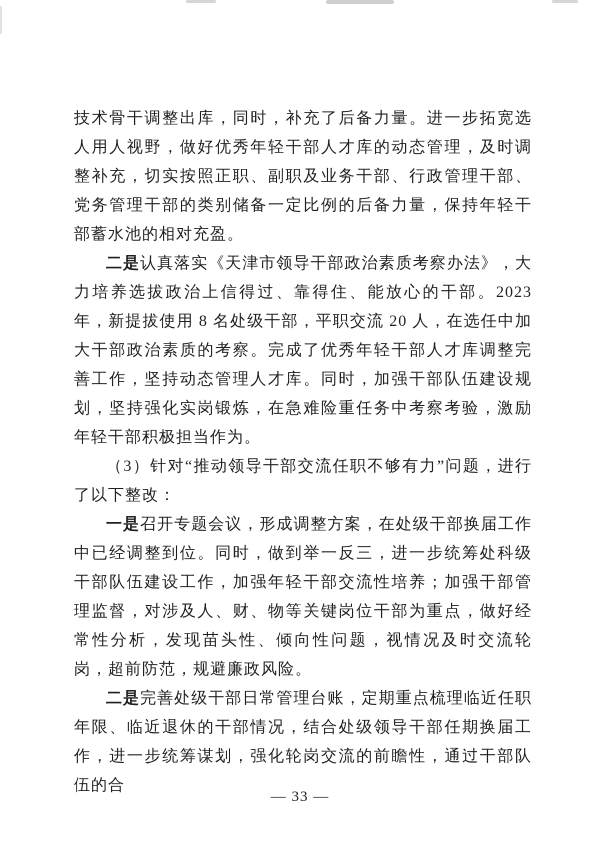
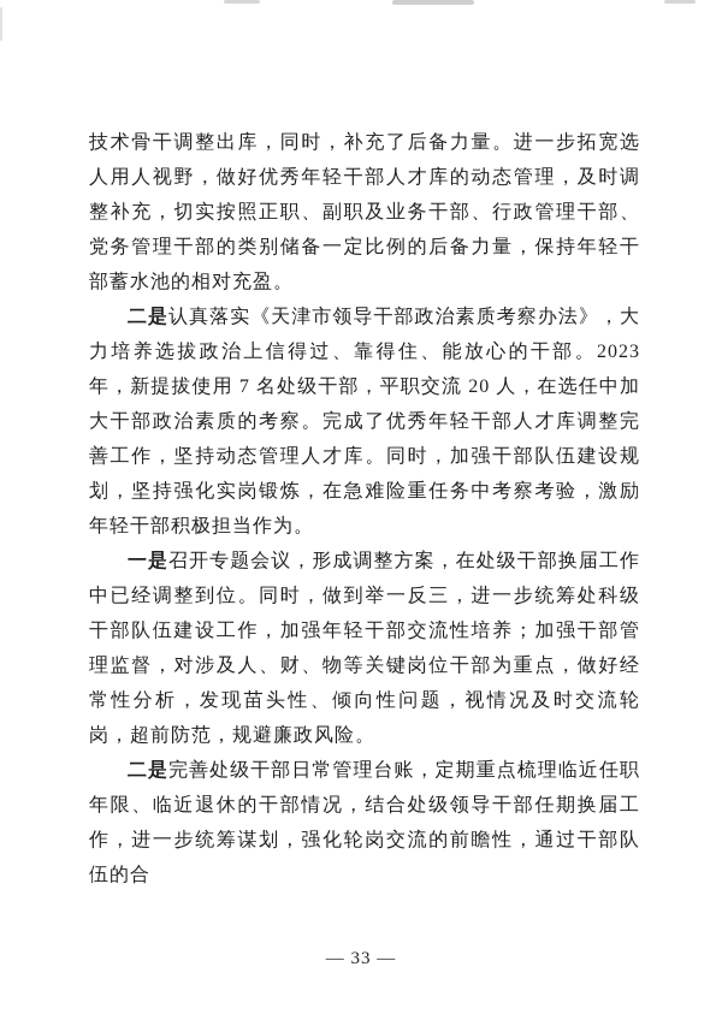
  技术骨干调整出库，同时，补充了后备力量。进一步拓宽选人用人视野，做好优秀年轻干部人才库的动态管理，及时调整补充，切实按照正职、副职及业务干部、行政管理干部、党务管理干部的类别储备一定比例的后备力量，保持年轻干部蓄水池的相对充盈。
- 二是认真落实《天津市领导干部政治素质考察办法》，大力培养选拔政治上信得过、靠得住、能放心的干部。2023 年，新提拔使用 8 名处级干部，平职交流 20 人，在选任中加大干部政治素质的考察。完成了优秀年轻干部人才库调整完善工作，坚持动态管理人才库。同时，加强干部队伍建设规划，坚持强化实岗锻炼，在急难险重任务中考察考验，激励年轻干部积极担当作为。
+ 二是认真落实《天津市领导干部政治素质考察办法》，大力培养选拔政治上信得过、靠得住、能放心的干部。2023 年，新提拔使用 7 名处级干部，平职交流 20 人，在选任中加大干部政治素质的考察。完成了优秀年轻干部人才库调整完善工作，坚持动态管理人才库。同时，加强干部队伍建设规划，坚持强化实岗锻炼，在急难险重任务中考察考验，激励年轻干部积极担当作为。
- （3）针对“推动领导干部交流任职不够有力”问题，进行了以下整改：
  一是召开专题会议，形成调整方案，在处级干部换届工作中已经调整到位。同时，做到举一反三，进一步统筹处科级干部队伍建设工作，加强年轻干部交流性培养；加强干部管理监督，对涉及人、财、物等关键岗位干部为重点，做好经常性分析，发现苗头性、倾向性问题，视情况及时交流轮岗，超前防范，规避廉政风险。
  二是完善处级干部日常管理台账，定期重点梳理临近任职年限、临近退休的干部情况，结合处级领导干部任期换届工作，进一步统筹谋划，强化轮岗交流的前瞻性，通过干部队伍的合
  — 33 —
